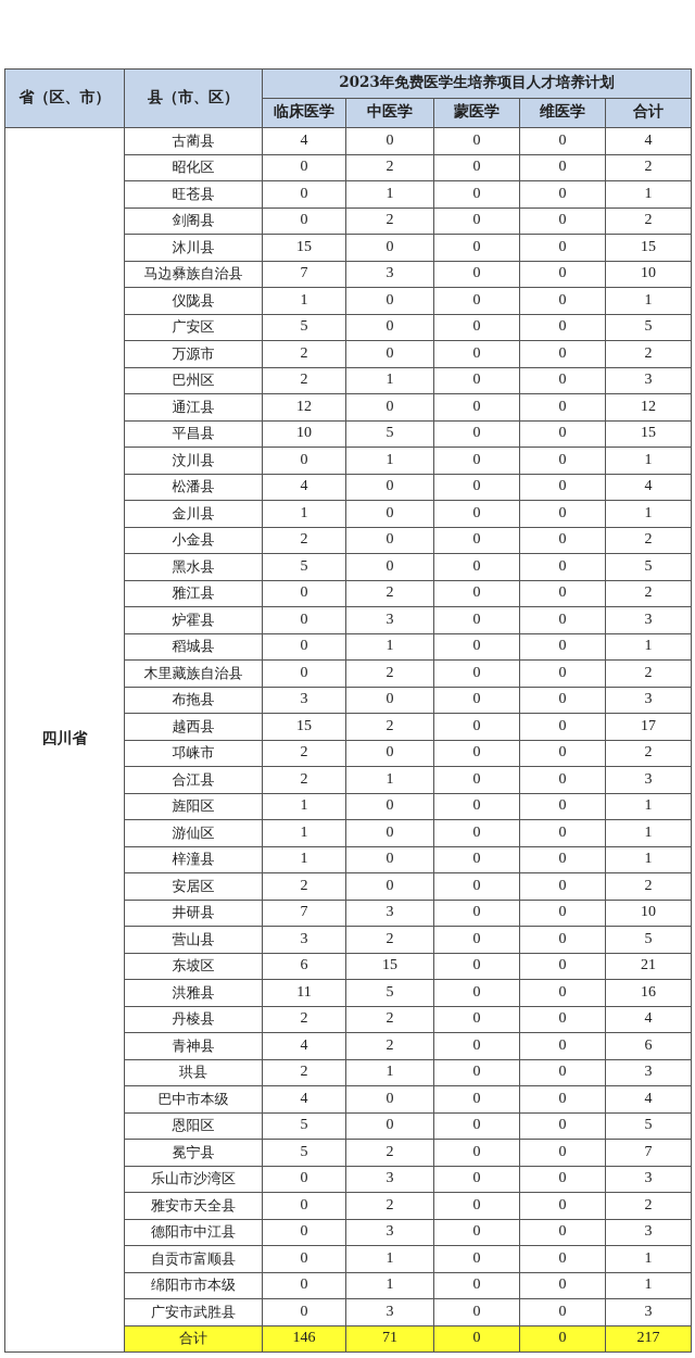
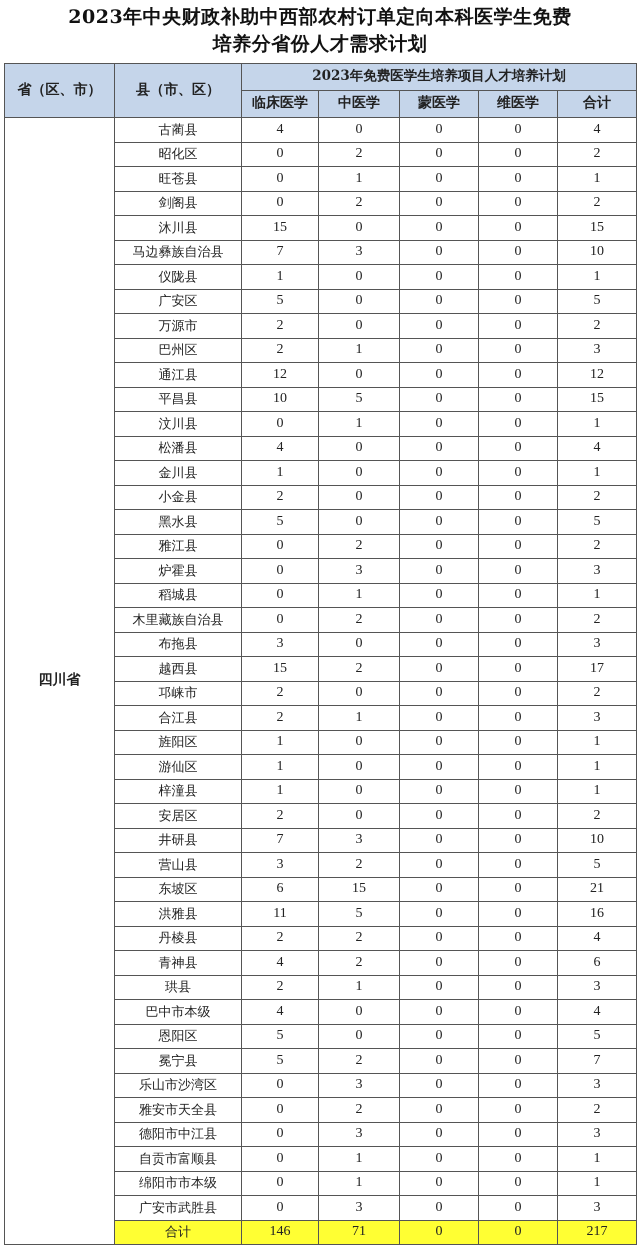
+ 2023年中央财政补助中西部农村订单定向本科医学生免费
+ 培养分省份人才需求计划
  省（区、市）	县（市、区）	2023年免费医学生培养项目人才培养计划
  临床医学	中医学	蒙医学	维医学	合计
  四川省	古蔺县	4	0	0	0	4
  昭化区	0	2	0	0	2
  旺苍县	0	1	0	0	1
  剑阁县	0	2	0	0	2
  沐川县	15	0	0	0	15
  马边彝族自治县	7	3	0	0	10
  仪陇县	1	0	0	0	1
  广安区	5	0	0	0	5
  万源市	2	0	0	0	2
  巴州区	2	1	0	0	3
  通江县	12	0	0	0	12
  平昌县	10	5	0	0	15
  汶川县	0	1	0	0	1
  松潘县	4	0	0	0	4
  金川县	1	0	0	0	1
  小金县	2	0	0	0	2
  黑水县	5	0	0	0	5
  雅江县	0	2	0	0	2
  炉霍县	0	3	0	0	3
  稻城县	0	1	0	0	1
  木里藏族自治县	0	2	0	0	2
  布拖县	3	0	0	0	3
  越西县	15	2	0	0	17
  邛崃市	2	0	0	0	2
  合江县	2	1	0	0	3
  旌阳区	1	0	0	0	1
  游仙区	1	0	0	0	1
  梓潼县	1	0	0	0	1
  安居区	2	0	0	0	2
  井研县	7	3	0	0	10
  营山县	3	2	0	0	5
  东坡区	6	15	0	0	21
  洪雅县	11	5	0	0	16
  丹棱县	2	2	0	0	4
  青神县	4	2	0	0	6
  珙县	2	1	0	0	3
  巴中市本级	4	0	0	0	4
  恩阳区	5	0	0	0	5
  冕宁县	5	2	0	0	7
  乐山市沙湾区	0	3	0	0	3
  雅安市天全县	0	2	0	0	2
  德阳市中江县	0	3	0	0	3
  自贡市富顺县	0	1	0	0	1
  绵阳市市本级	0	1	0	0	1
  广安市武胜县	0	3	0	0	3
  合计	146	71	0	0	217
